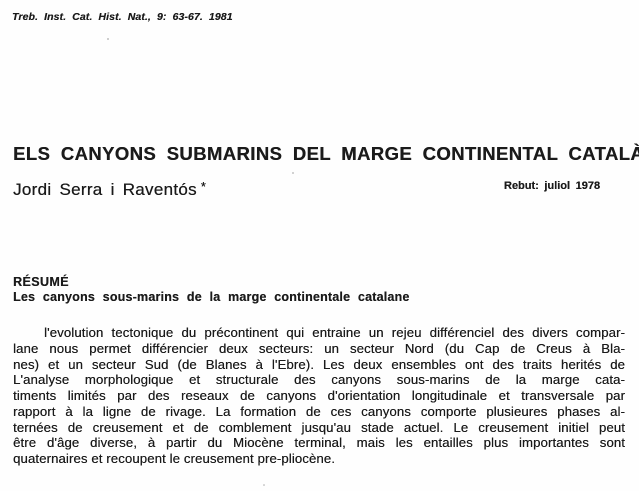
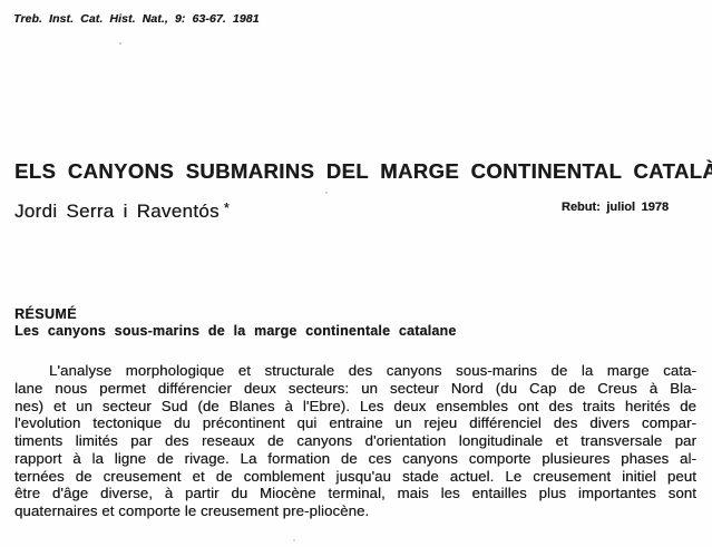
  Treb. Inst. Cat. Hist. Nat., 9: 63-67. 1981
  ELS CANYONS SUBMARINS DEL MARGE CONTINENTAL CATALÀ
  Jordi Serra i Raventós *
  Rebut: juliol 1978
  RÉSUMÉ
  Les canyons sous-marins de la marge continentale catalane
- l'evolution tectonique du précontinent qui entraine un rejeu différenciel des divers compar-
+ L'analyse morphologique et structurale des canyons sous-marins de la marge cata-
  lane nous permet différencier deux secteurs: un secteur Nord (du Cap de Creus à Bla-
  nes) et un secteur Sud (de Blanes à l'Ebre). Les deux ensembles ont des traits herités de
- L'analyse morphologique et structurale des canyons sous-marins de la marge cata-
+ l'evolution tectonique du précontinent qui entraine un rejeu différenciel des divers compar-
  timents limités par des reseaux de canyons d'orientation longitudinale et transversale par
  rapport à la ligne de rivage. La formation de ces canyons comporte plusieures phases al-
  ternées de creusement et de comblement jusqu'au stade actuel. Le creusement initiel peut
  être d'âge diverse, à partir du Miocène terminal, mais les entailles plus importantes sont
- quaternaires et recoupent le creusement pre-pliocène.
+ quaternaires et comporte le creusement pre-pliocène.
